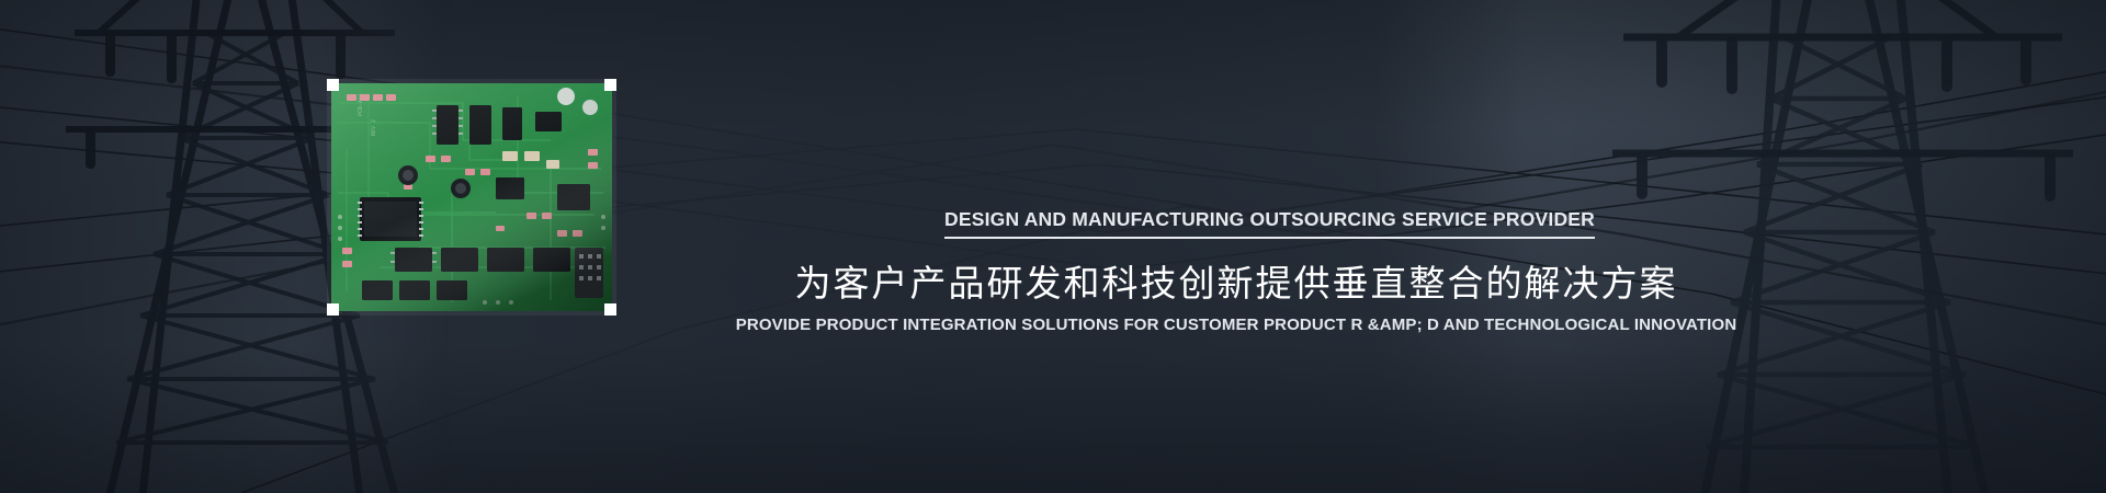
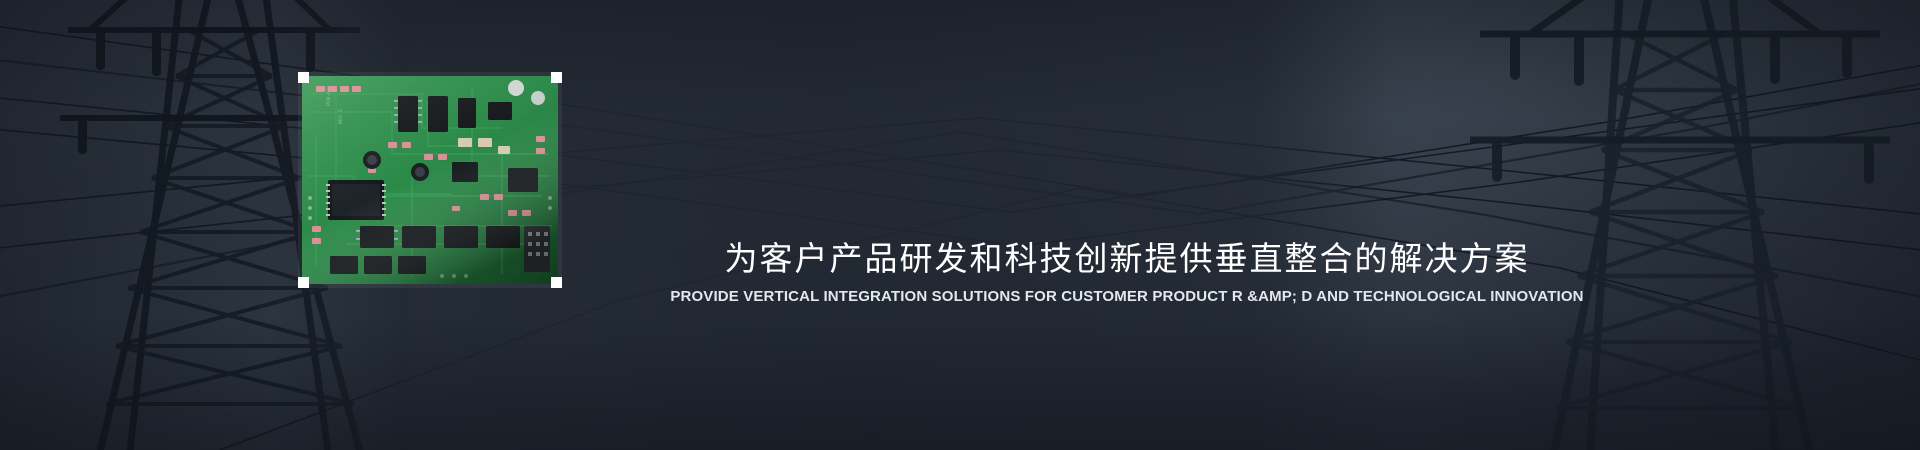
- DESIGN AND MANUFACTURING OUTSOURCING SERVICE PROVIDER
  为客户产品研发和科技创新提供垂直整合的解决方案
- PROVIDE PRODUCT INTEGRATION SOLUTIONS FOR CUSTOMER PRODUCT R &AMP; D AND TECHNOLOGICAL INNOVATION
+ PROVIDE VERTICAL INTEGRATION SOLUTIONS FOR CUSTOMER PRODUCT R &AMP; D AND TECHNOLOGICAL INNOVATION
